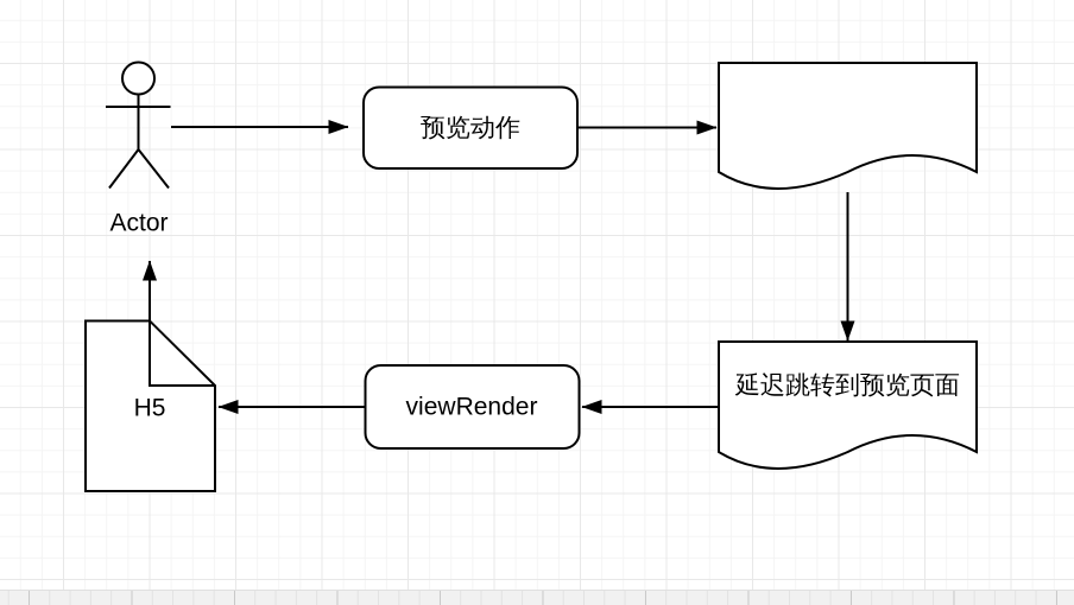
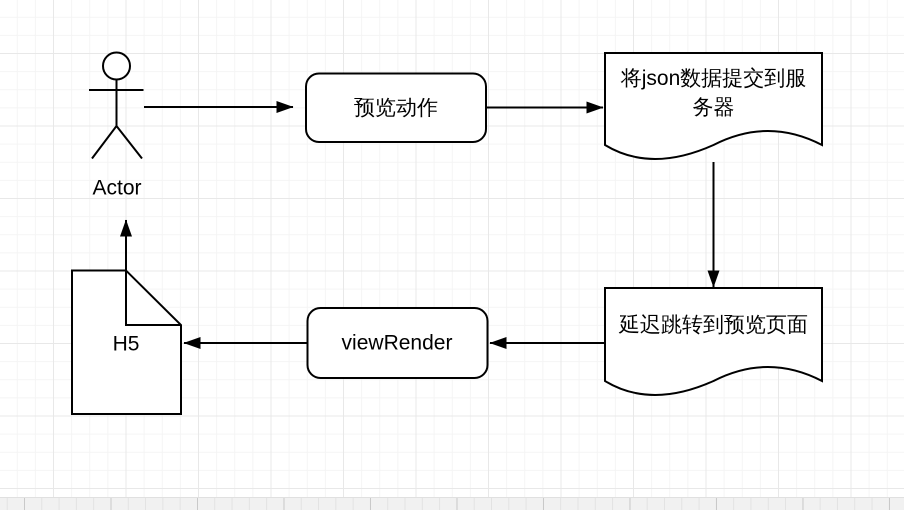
  Actor
  预览动作
+ 将json数据提交到服务器
  延迟跳转到预览页面
  viewRender
  H5
